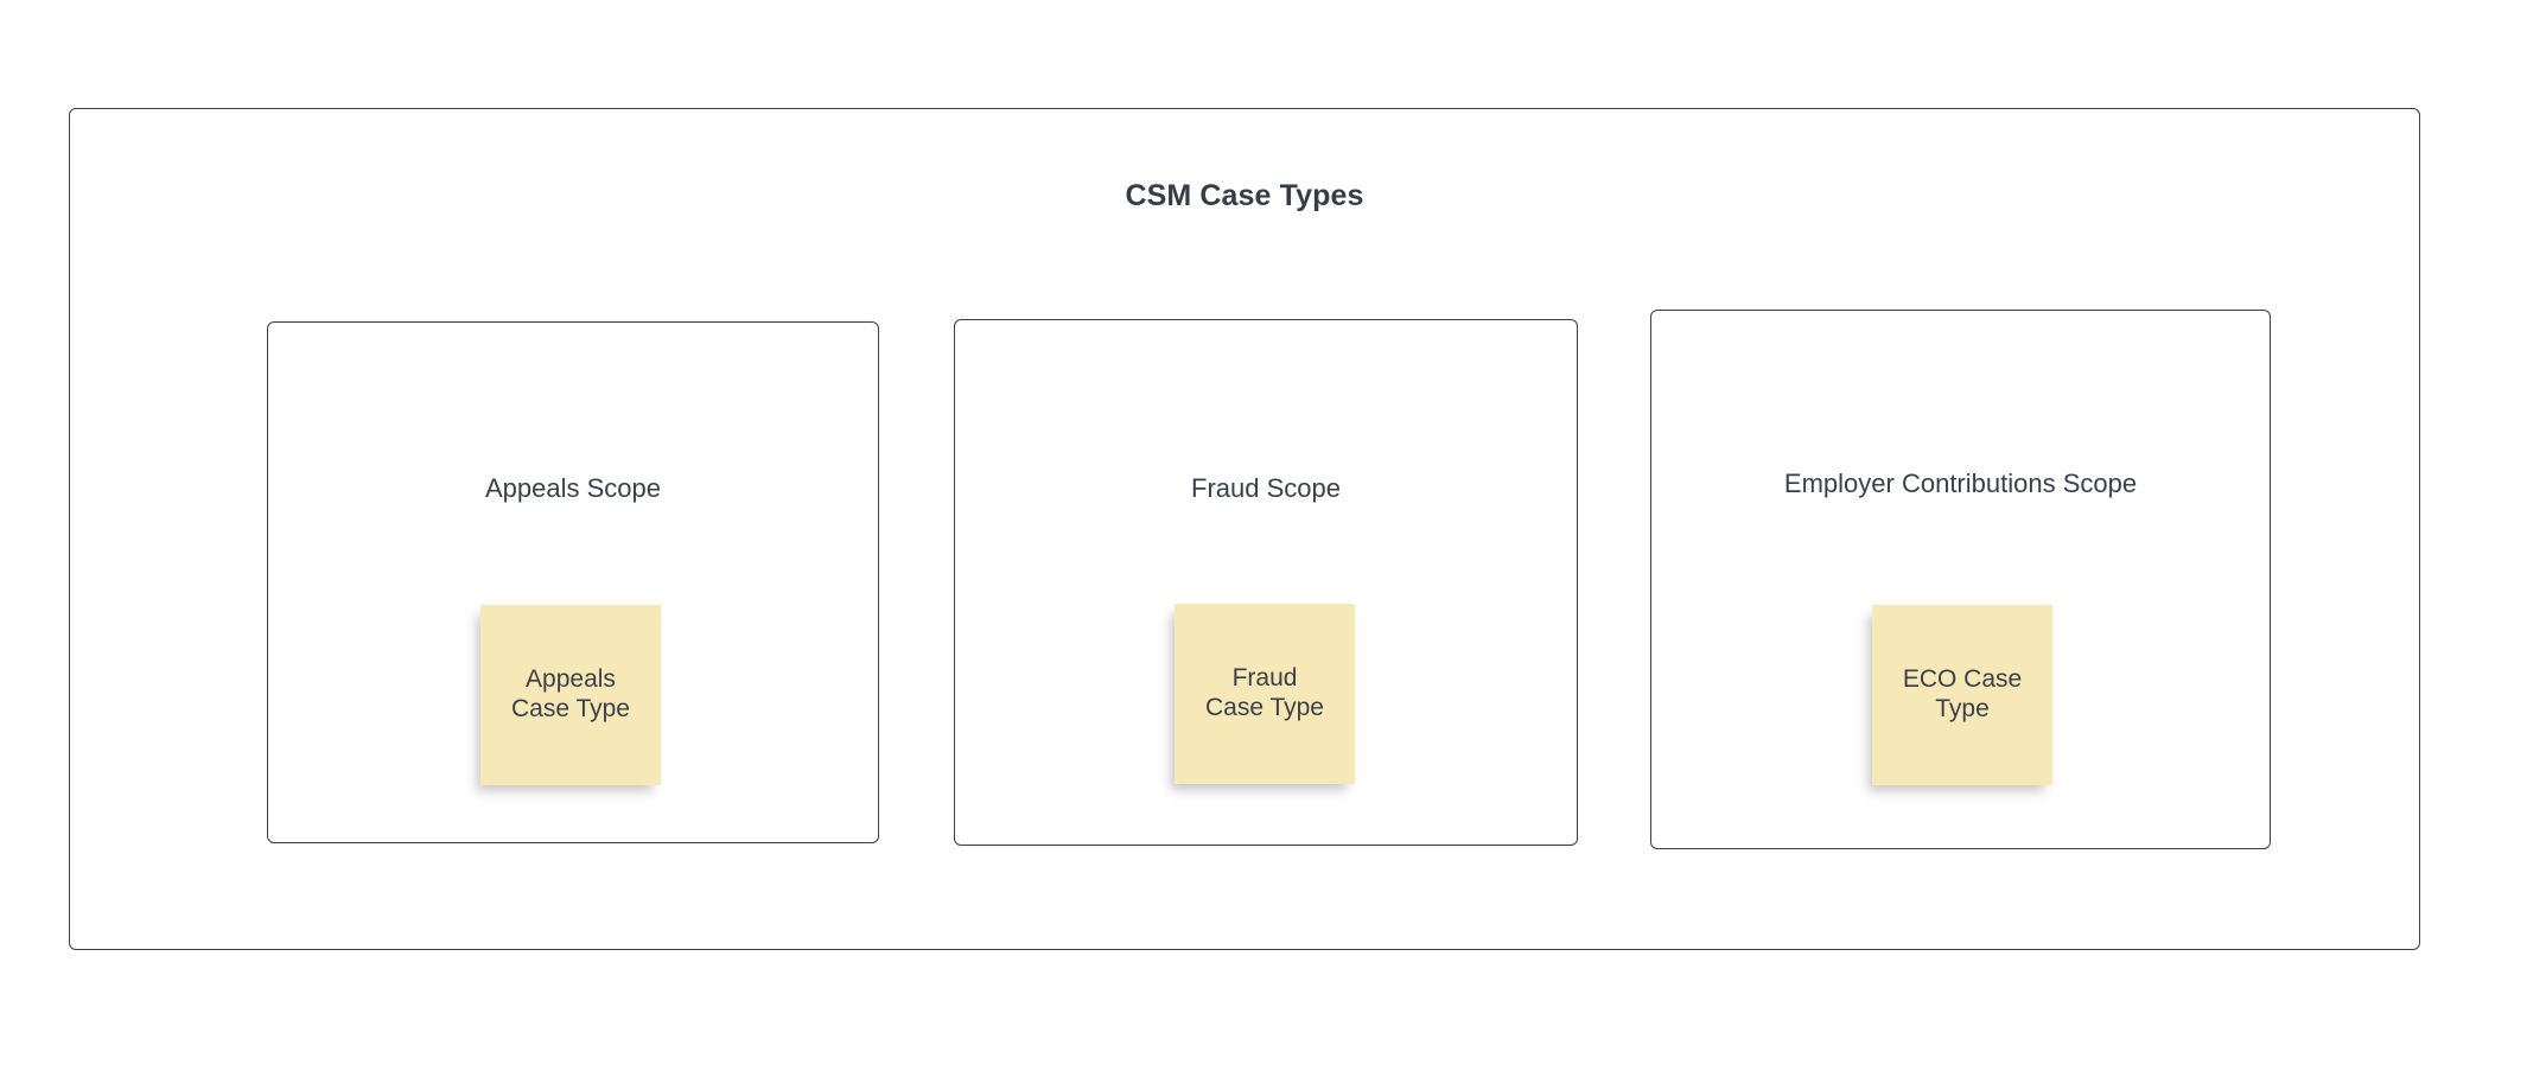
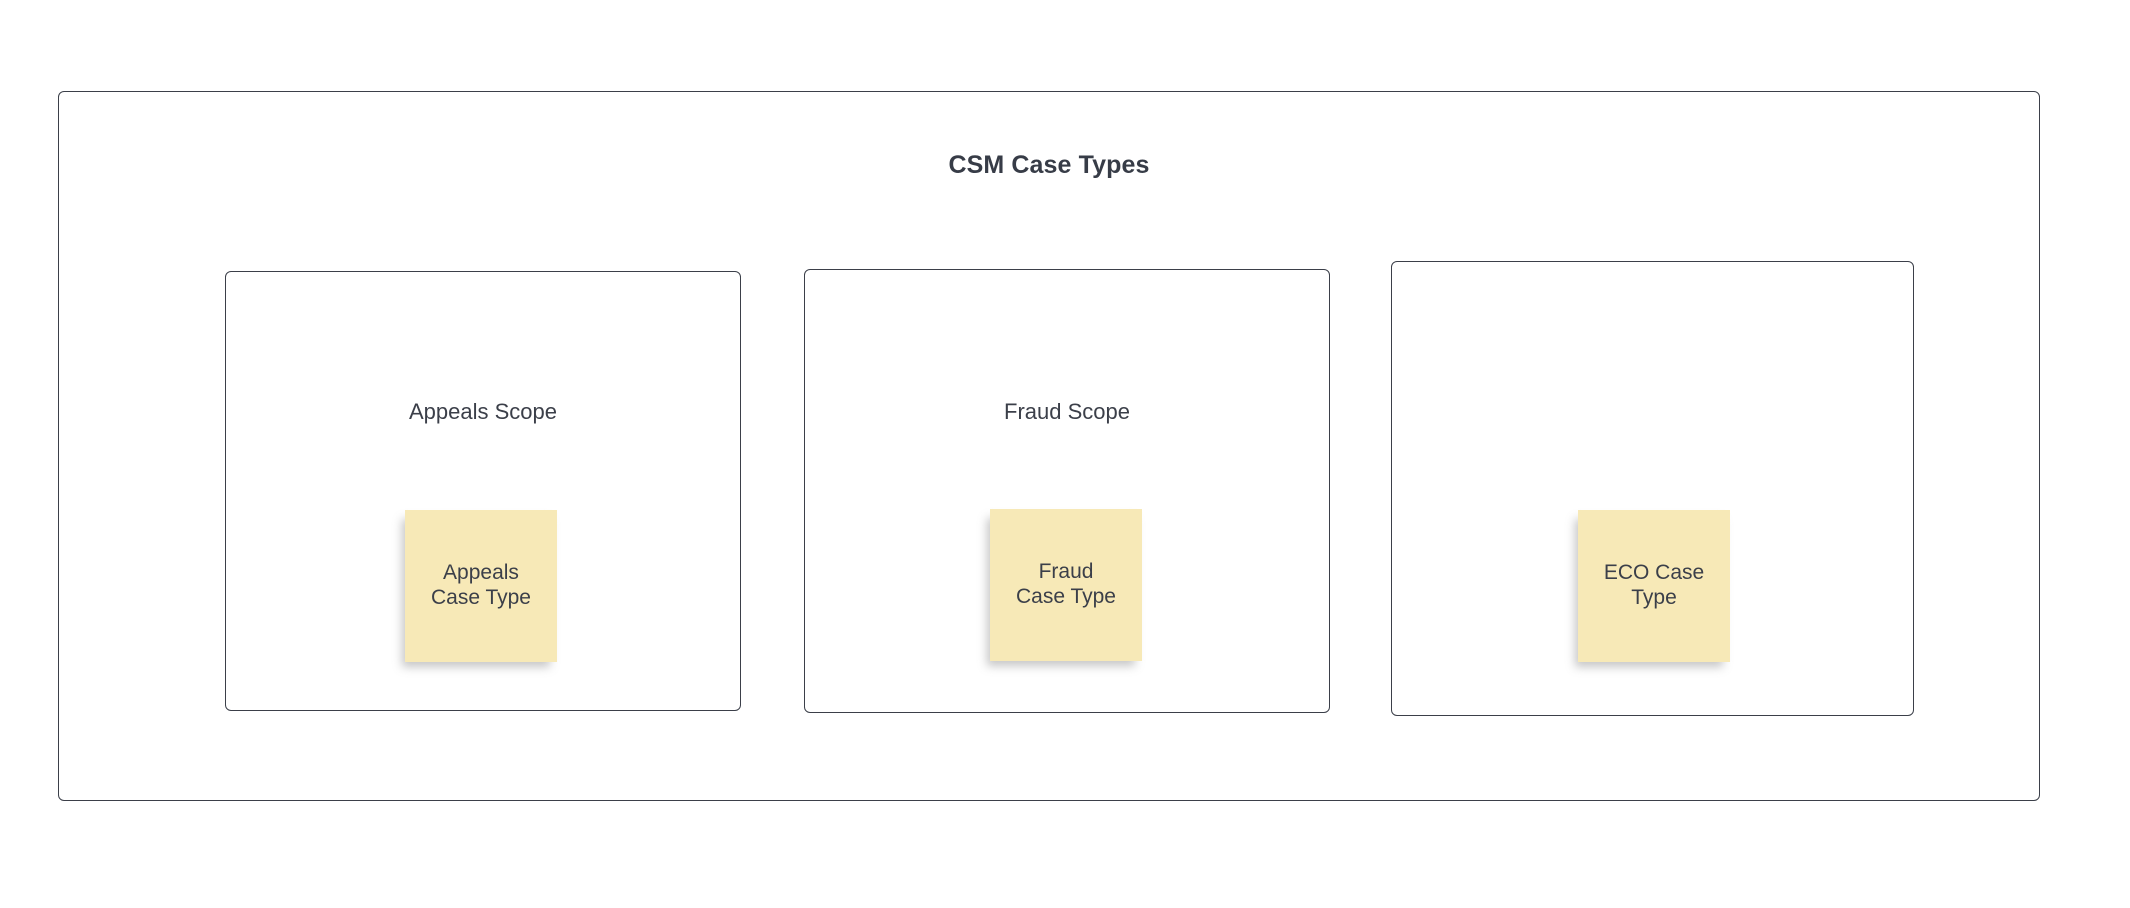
  CSM Case Types
  Appeals Scope
  Appeals
  Case Type
  Fraud Scope
  Fraud
  Case Type
- Employer Contributions Scope
  ECO Case
  Type
